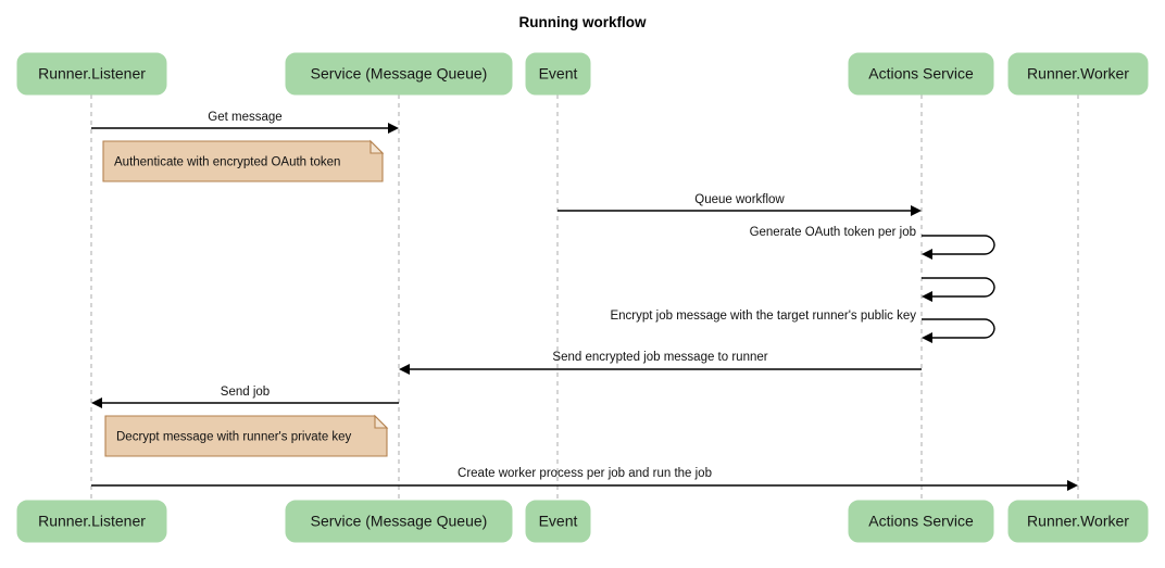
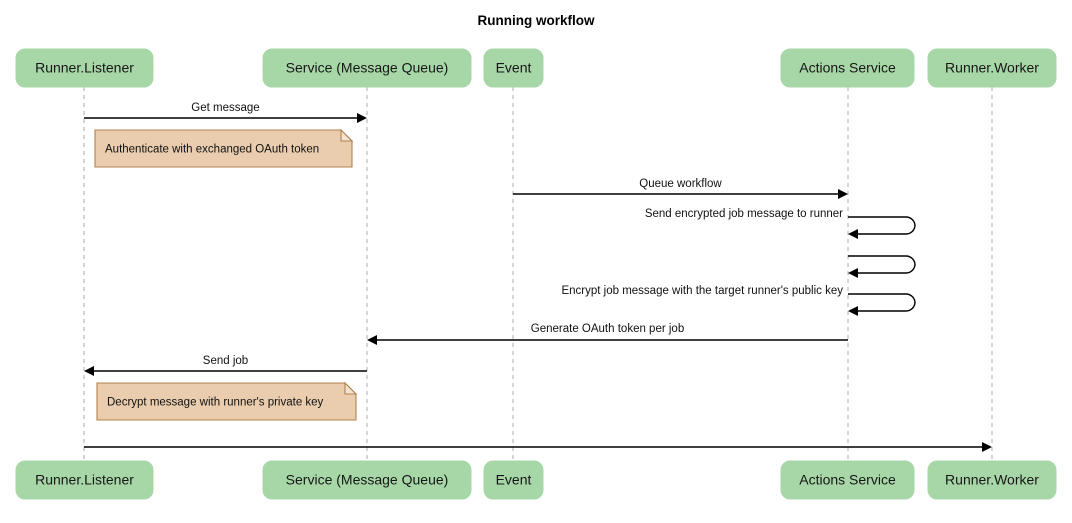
  Running workflow
  Get message
  Queue workflow
- Generate OAuth token per job
+ Send encrypted job message to runner
  Encrypt job message with the target runner's public key
- Send encrypted job message to runner
+ Generate OAuth token per job
  Send job
- Create worker process per job and run the job
- Authenticate with encrypted OAuth token
+ Authenticate with exchanged OAuth token
  Decrypt message with runner's private key
  Runner.Listener
  Runner.Listener
  Service (Message Queue)
  Service (Message Queue)
  Event
  Event
  Actions Service
  Actions Service
  Runner.Worker
  Runner.Worker
